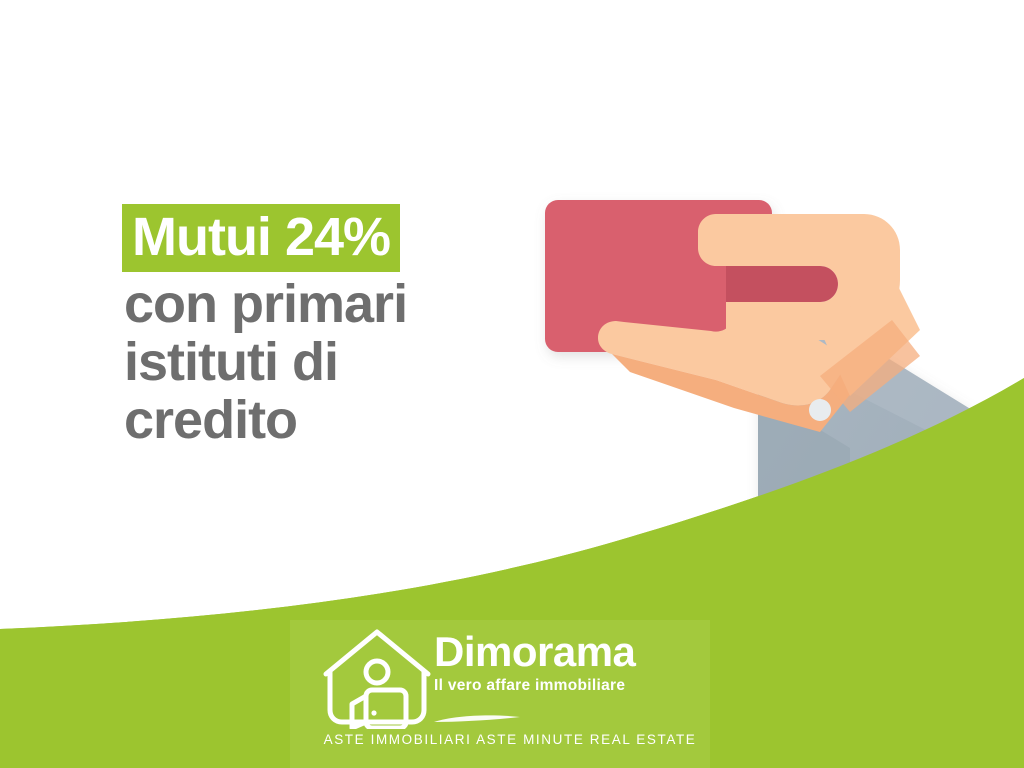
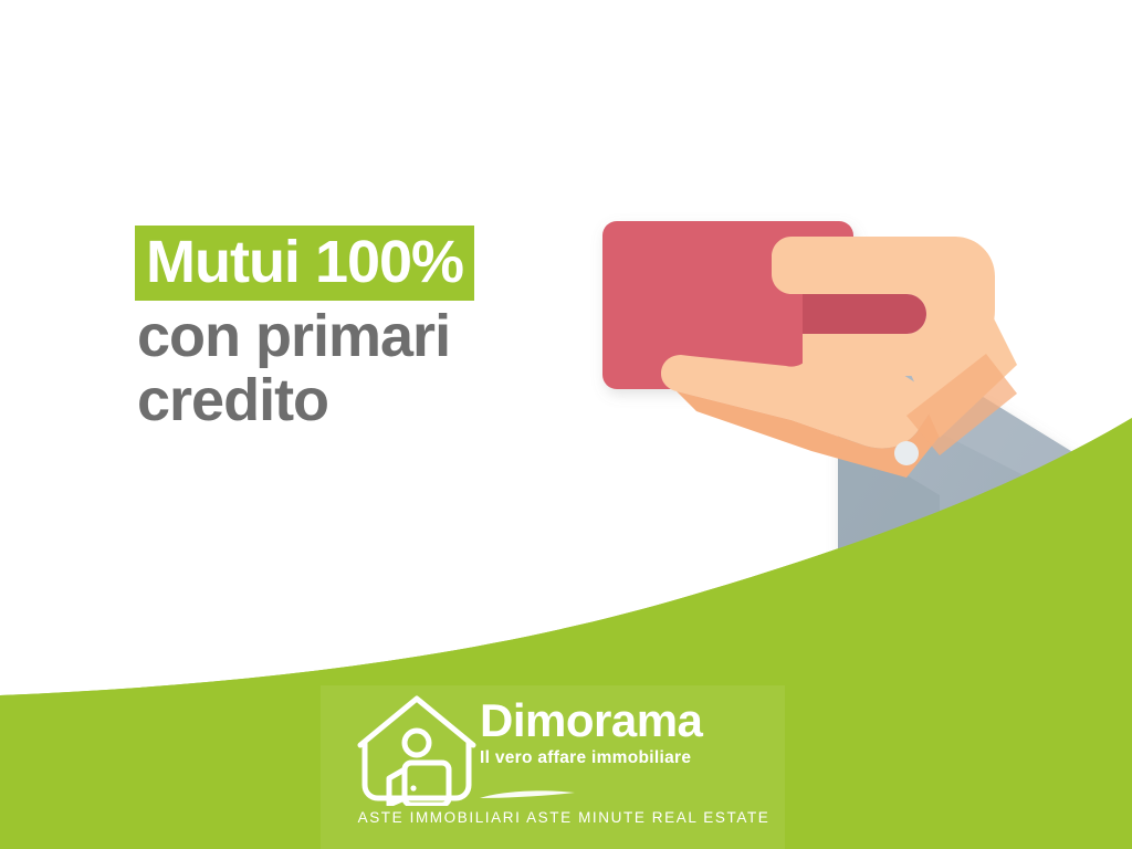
- Mutui 24%
+ Mutui 100%
  con primari
- istituti di
  credito
  Dimorama
  Il vero affare immobiliare
  ASTE IMMOBILIARI ASTE MINUTE REAL ESTATE
